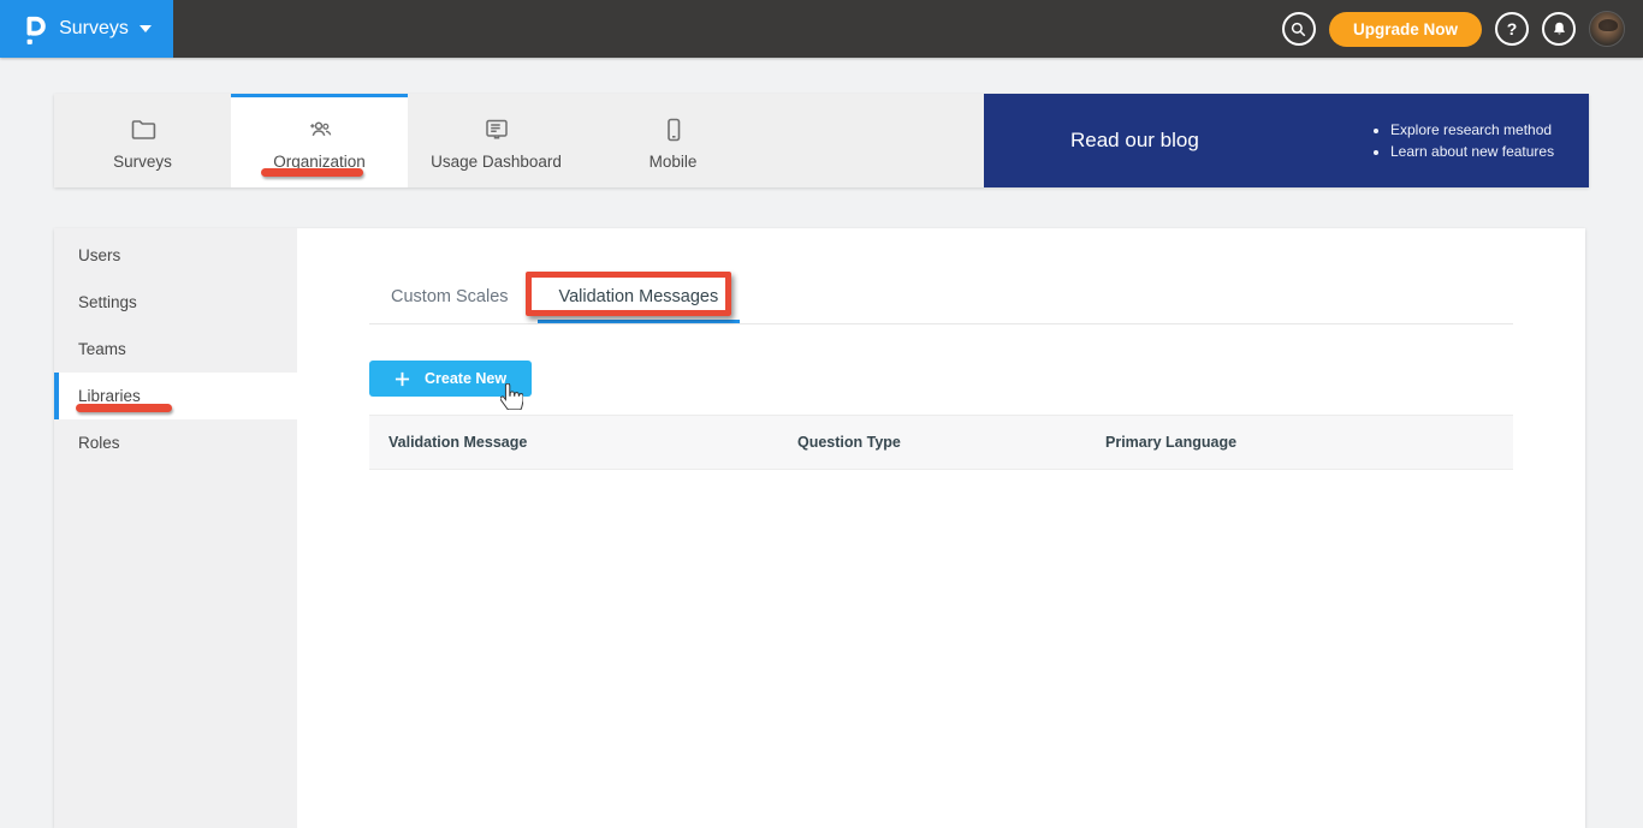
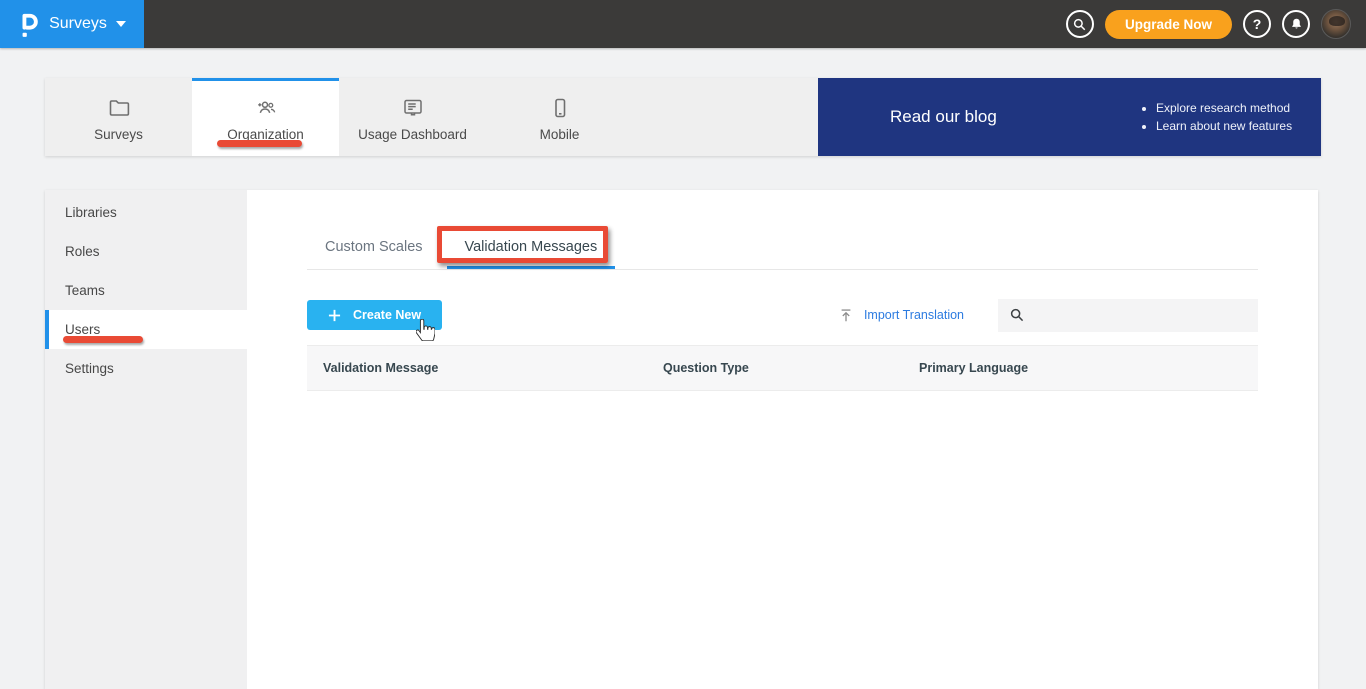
  Surveys
  Upgrade Now
  ?
  Surveys
  Organization
  Usage Dashboard
  Mobile
  Read our blog
  Explore research method
  Learn about new features
- Users
+ Libraries
- Settings
+ Roles
  Teams
- Libraries
+ Users
- Roles
+ Settings
  Custom Scales
  Validation Messages
  Create New
+ Import Translation
  Validation Message
  Question Type
  Primary Language
